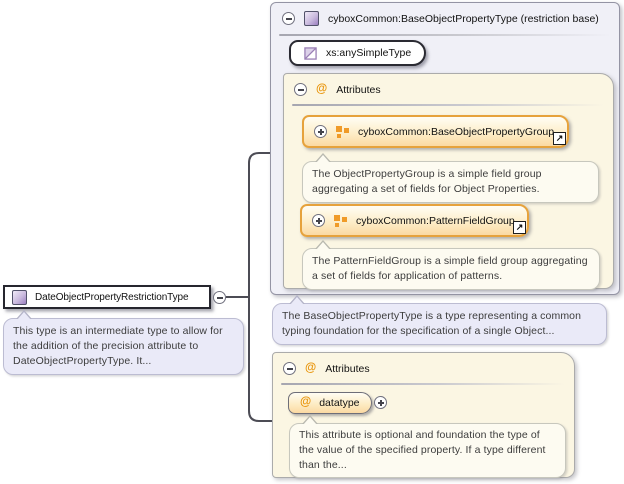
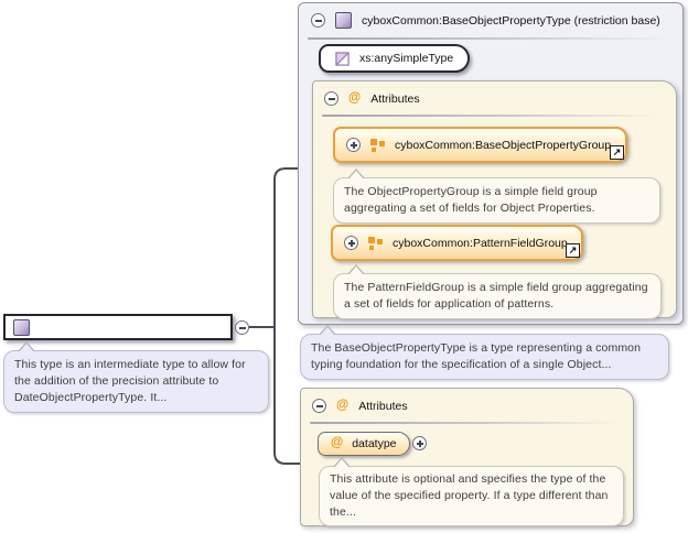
  cyboxCommon:BaseObjectPropertyType (restriction base)
  xs:anySimpleType
  @
  Attributes
  cyboxCommon:BaseObjectPropertyGroup
  ↗
  The ObjectPropertyGroup is a simple field group aggregating a set of fields for Object Properties.
  cyboxCommon:PatternFieldGroup
  ↗
  The PatternFieldGroup is a simple field group aggregating a set of fields for application of patterns.
  The BaseObjectPropertyType is a type representing a common typing foundation for the specification of a single Object...
  @
  Attributes
  @
  datatype
- This attribute is optional and foundation the type of the value of the specified property. If a type different than the...
+ This attribute is optional and specifies the type of the value of the specified property. If a type different than the...
- DateObjectPropertyRestrictionType
  This type is an intermediate type to allow for the addition of the precision attribute to DateObjectPropertyType. It...
